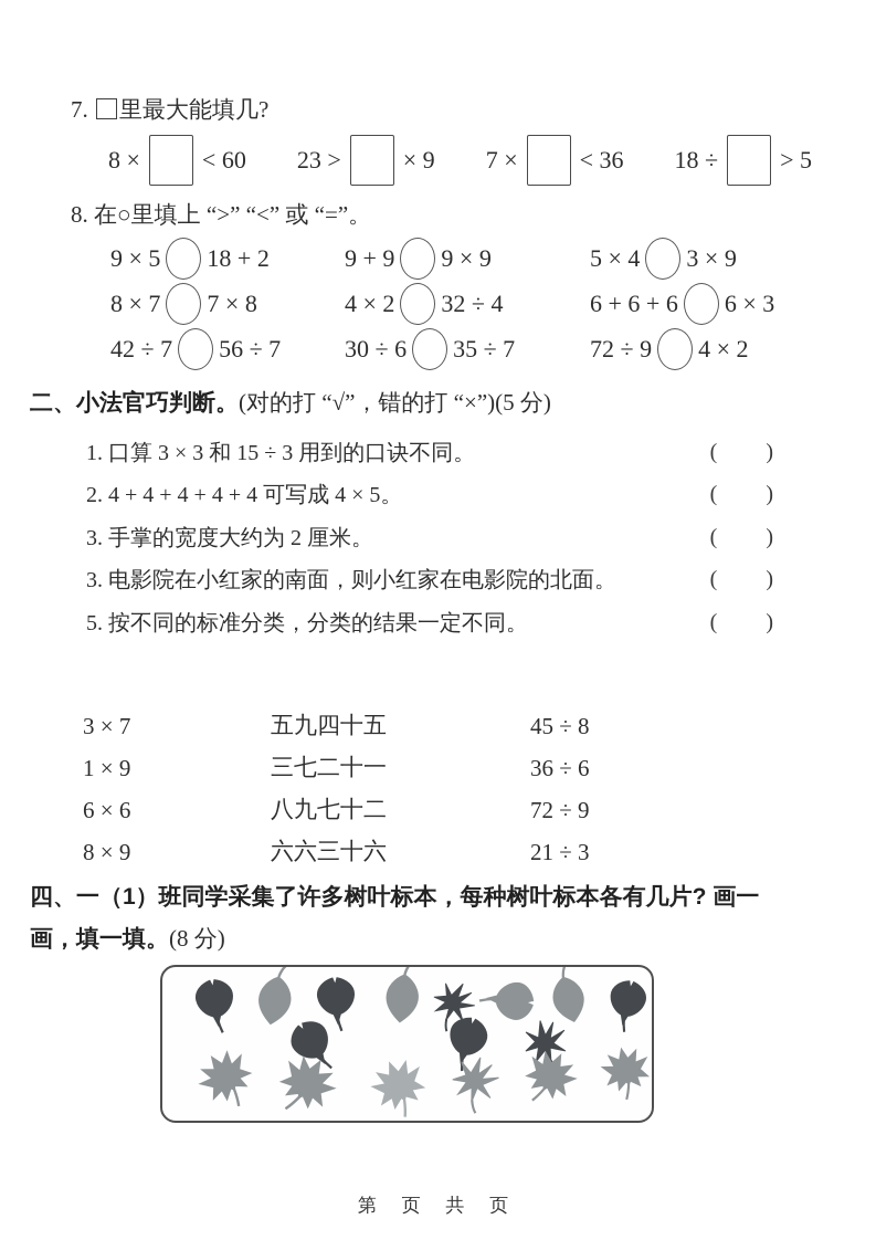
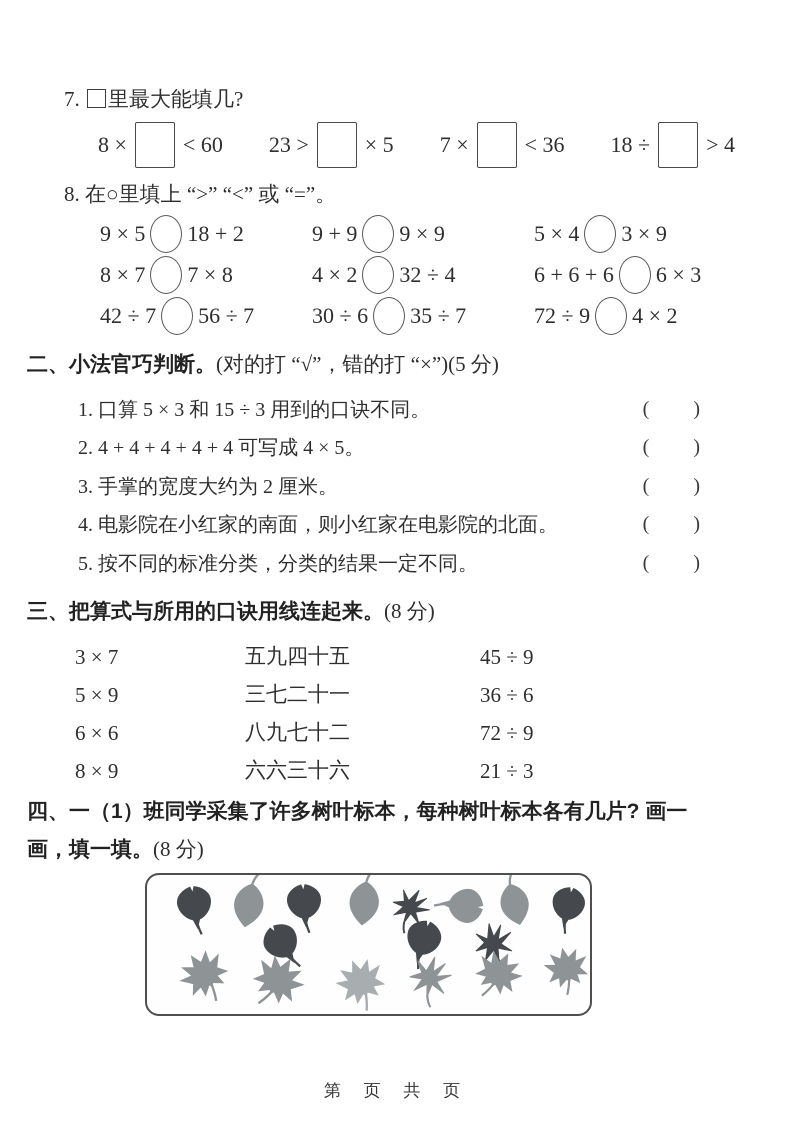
  7. 里最大能填几?
  8 ×
  < 60
  23 >
- × 9
+ × 5
  7 ×
  < 36
  18 ÷
- > 5
+ > 4
  8. 在○里填上 “>” “<” 或 “=”。
  9 × 5
  18 + 2
  9 + 9
  9 × 9
  5 × 4
  3 × 9
  8 × 7
  7 × 8
  4 × 2
  32 ÷ 4
  6 + 6 + 6
  6 × 3
  42 ÷ 7
  56 ÷ 7
  30 ÷ 6
  35 ÷ 7
  72 ÷ 9
  4 × 2
  二、小法官巧判断。(对的打 “√”，错的打 “×”)(5 分)
- 1. 口算 3 × 3 和 15 ÷ 3 用到的口诀不同。
+ 1. 口算 5 × 3 和 15 ÷ 3 用到的口诀不同。
  (
  )
  2. 4 + 4 + 4 + 4 + 4 可写成 4 × 5。
  (
  )
  3. 手掌的宽度大约为 2 厘米。
  (
  )
- 3. 电影院在小红家的南面，则小红家在电影院的北面。
+ 4. 电影院在小红家的南面，则小红家在电影院的北面。
  (
  )
  5. 按不同的标准分类，分类的结果一定不同。
  (
  )
+ 三、把算式与所用的口诀用线连起来。(8 分)
  3 × 7
  五九四十五
- 45 ÷ 8
+ 45 ÷ 9
- 1 × 9
+ 5 × 9
  三七二十一
  36 ÷ 6
  6 × 6
  八九七十二
  72 ÷ 9
  8 × 9
  六六三十六
  21 ÷ 3
  四、一（1）班同学采集了许多树叶标本，每种树叶标本各有几片? 画一
  画，填一填。(8 分)
  第 页 共 页
